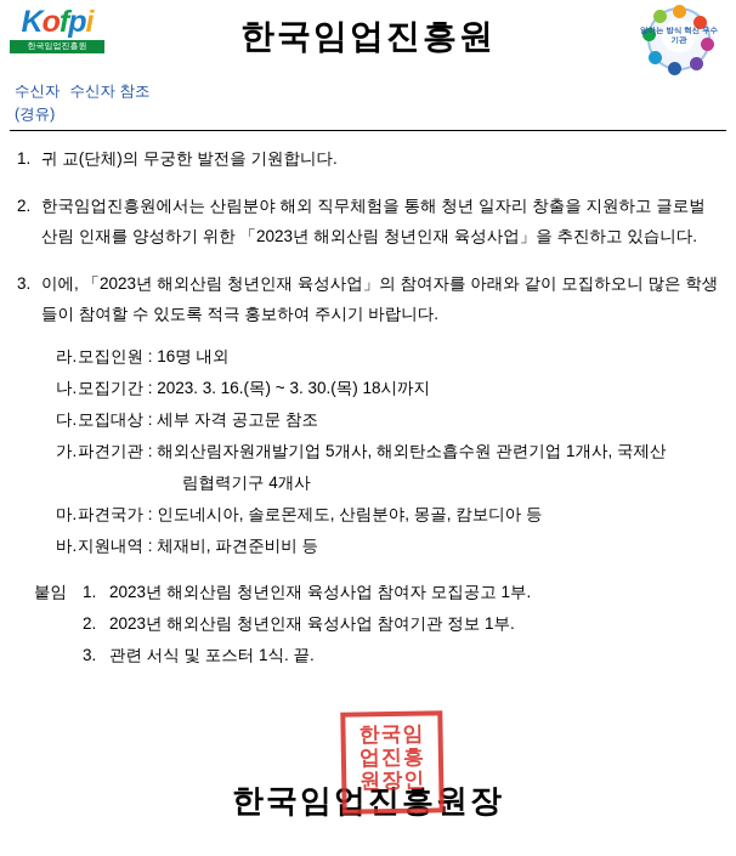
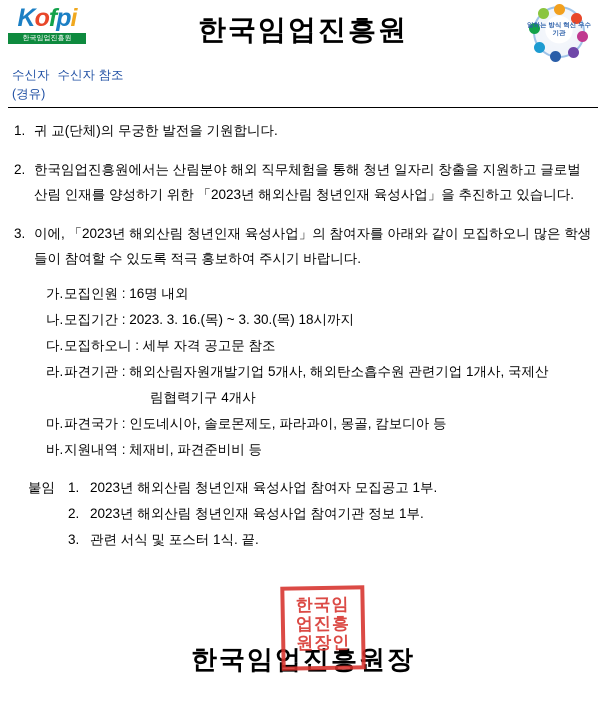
  Kofpi
  한국임업진흥원
  수신자
  수신자 참조
  (경유)
  1.
  귀 교(단체)의 무궁한 발전을 기원합니다.
  2.
  한국임업진흥원에서는 산림분야 해외 직무체험을 통해 청년 일자리 창출을 지원하고 글로벌 산림 인재를 양성하기 위한 「2023년 해외산림 청년인재 육성사업」을 추진하고 있습니다.
  3.
  이에, 「2023년 해외산림 청년인재 육성사업」의 참여자를 아래와 같이 모집하오니 많은 학생들이 참여할 수 있도록 적극 홍보하여 주시기 바랍니다.
- 라.
+ 가.
  모집인원 : 16명 내외
  나.
  모집기간 : 2023. 3. 16.(목) ~ 3. 30.(목) 18시까지
  다.
- 모집대상 : 세부 자격 공고문 참조
+ 모집하오니 : 세부 자격 공고문 참조
- 가.
+ 라.
  파견기관 : 해외산림자원개발기업 5개사, 해외탄소흡수원 관련기업 1개사, 국제산
  림협력기구 4개사
  마.
- 파견국가 : 인도네시아, 솔로몬제도, 산림분야, 몽골, 캄보디아 등
+ 파견국가 : 인도네시아, 솔로몬제도, 파라과이, 몽골, 캄보디아 등
  바.
  지원내역 : 체재비, 파견준비비 등
  붙임
  1.
  2023년 해외산림 청년인재 육성사업 참여자 모집공고 1부.
  2.
  2023년 해외산림 청년인재 육성사업 참여기관 정보 1부.
  3.
  관련 서식 및 포스터 1식. 끝.
  한국임
  업진흥
  원장인
  한국임업진흥원장
